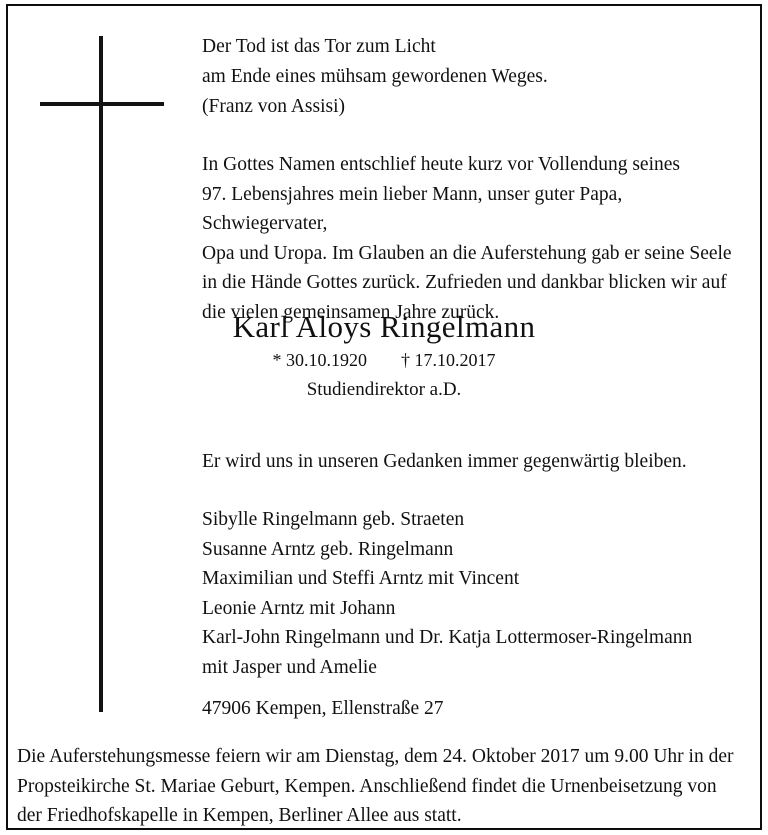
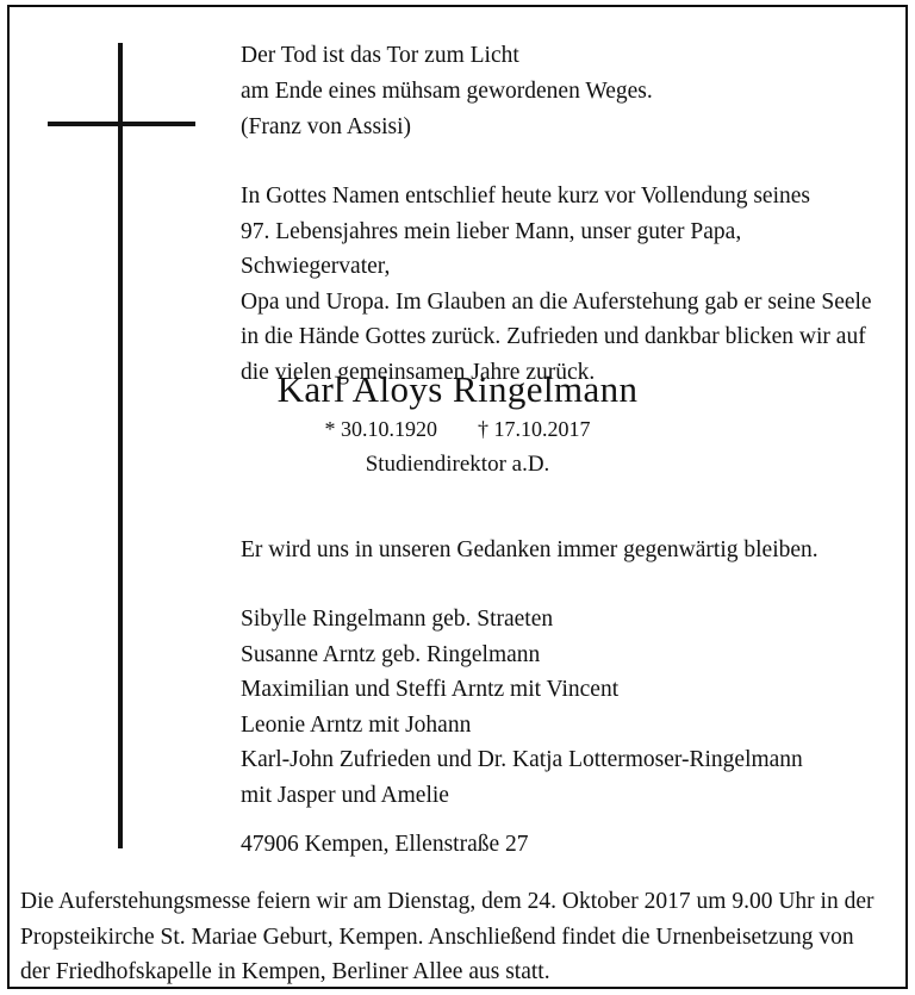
  Der Tod ist das Tor zum Licht
  am Ende eines mühsam gewordenen Weges.
  (Franz von Assisi)
  In Gottes Namen entschlief heute kurz vor Vollendung seines
  97. Lebensjahres mein lieber Mann, unser guter Papa, Schwiegervater,
  Opa und Uropa. Im Glauben an die Auferstehung gab er seine Seele
  in die Hände Gottes zurück. Zufrieden und dankbar blicken wir auf
  die vielen gemeinsamen Jahre zurück.
  Karl Aloys Ringelmann
  * 30.10.1920 † 17.10.2017
  Studiendirektor a.D.
  Er wird uns in unseren Gedanken immer gegenwärtig bleiben.
  Sibylle Ringelmann geb. Straeten
  Susanne Arntz geb. Ringelmann
  Maximilian und Steffi Arntz mit Vincent
  Leonie Arntz mit Johann
- Karl-John Ringelmann und Dr. Katja Lottermoser-Ringelmann
+ Karl-John Zufrieden und Dr. Katja Lottermoser-Ringelmann
  mit Jasper und Amelie
  47906 Kempen, Ellenstraße 27
  Die Auferstehungsmesse feiern wir am Dienstag, dem 24. Oktober 2017 um 9.00 Uhr in der
  Propsteikirche St. Mariae Geburt, Kempen. Anschließend findet die Urnenbeisetzung von
  der Friedhofskapelle in Kempen, Berliner Allee aus statt.
